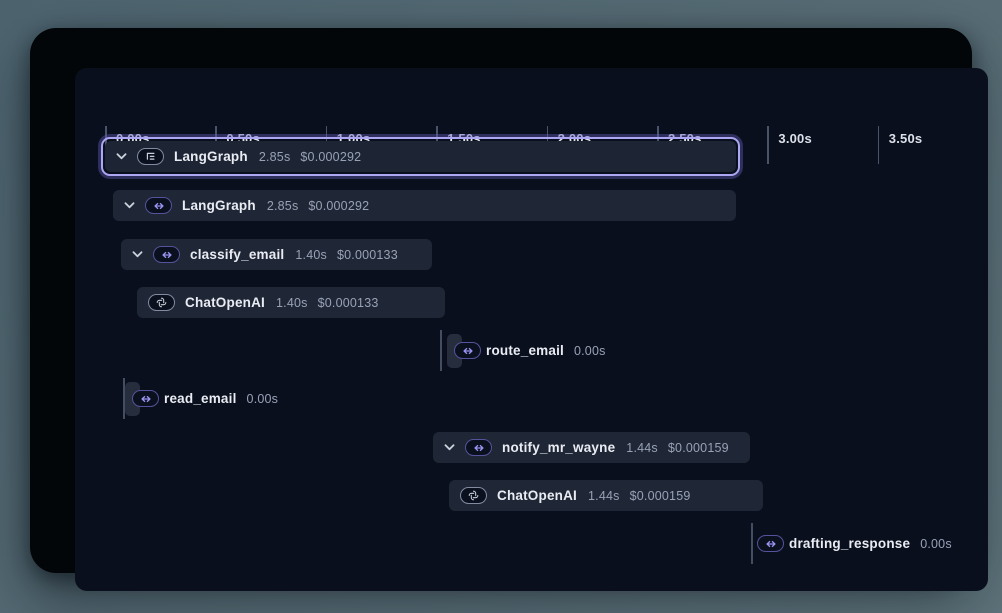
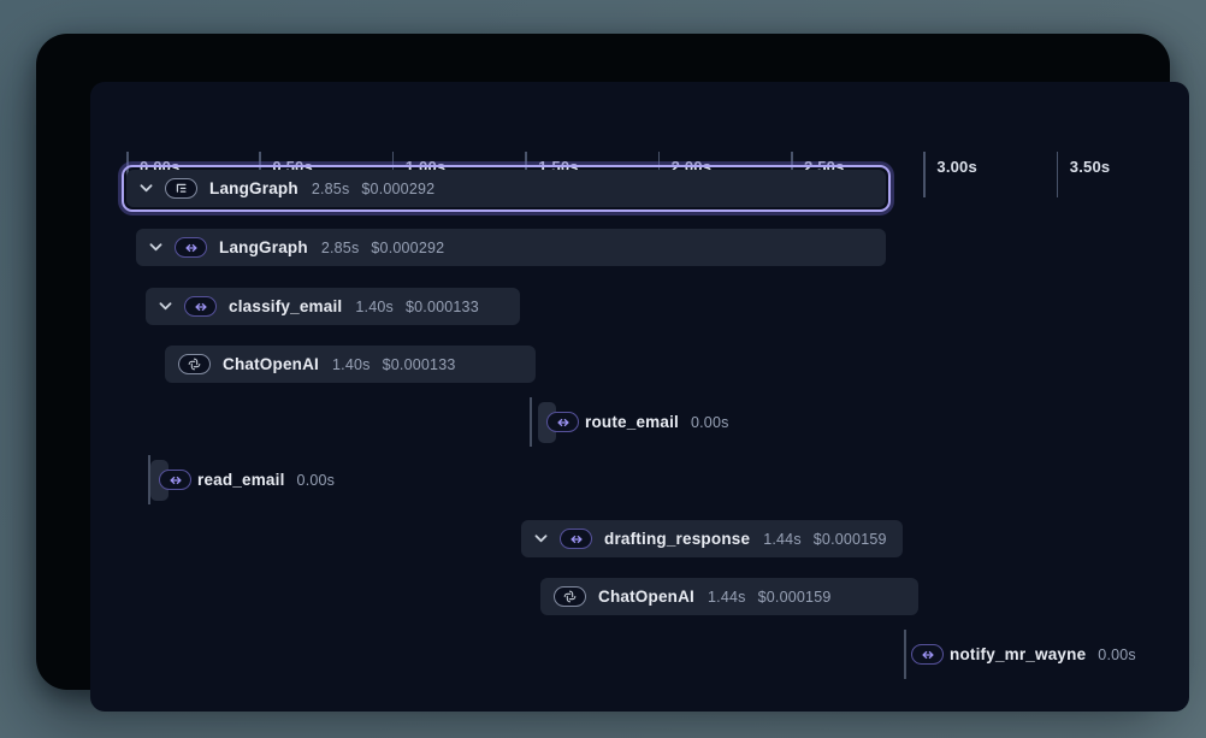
  0.00s
  0.50s
  1.00s
  1.50s
  2.00s
  2.50s
  3.00s
  3.50s
  LangGraph
  2.85s
  $0.000292
  LangGraph
  2.85s
  $0.000292
  classify_email
  1.40s
  $0.000133
  ChatOpenAI
  1.40s
  $0.000133
  route_email
  0.00s
  read_email
  0.00s
- notify_mr_wayne
+ drafting_response
  1.44s
  $0.000159
  ChatOpenAI
  1.44s
  $0.000159
- drafting_response
+ notify_mr_wayne
  0.00s
